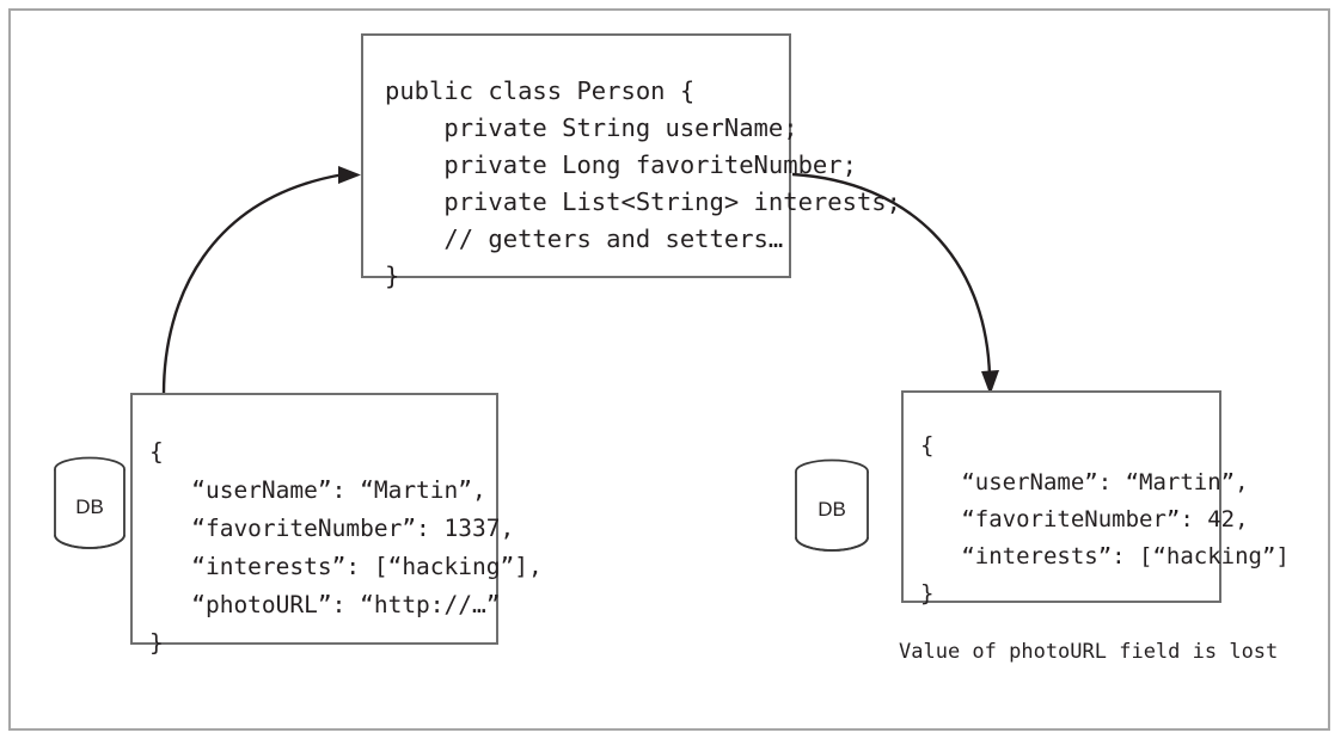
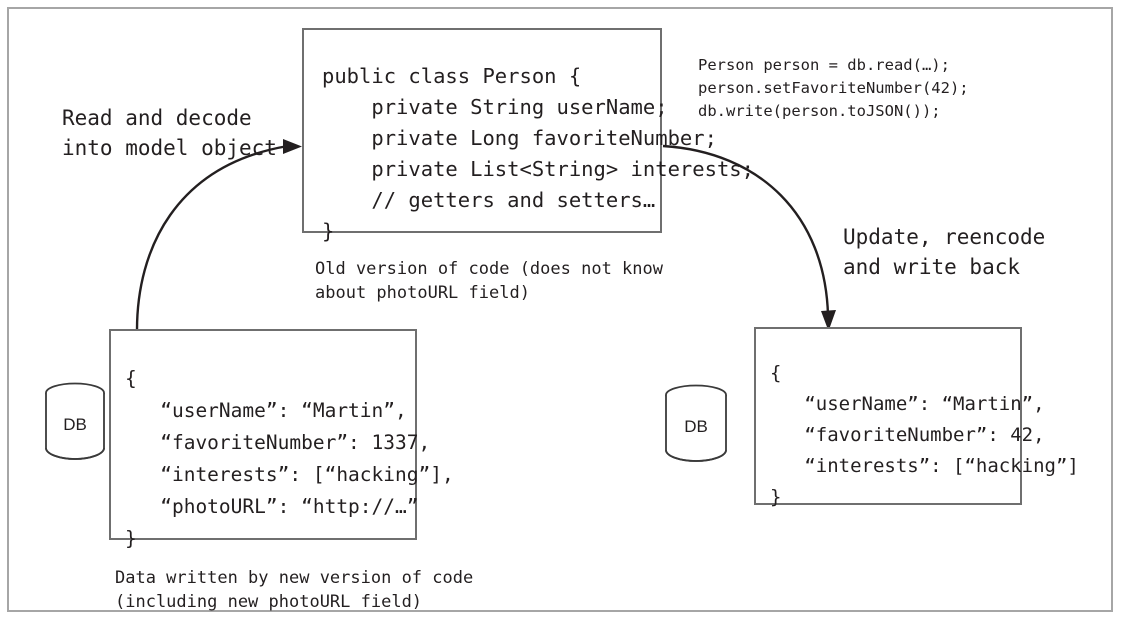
  public class Person {
  private String userName;
  private Long favoriteNumber;
  private List<String> interests;
  // getters and setters…
  }
+ Old version of code (does not know
+ about photoURL field)
+ Person person = db.read(…);
+ person.setFavoriteNumber(42);
+ db.write(person.toJSON());
+ Read and decode
+ into model object
+ Update, reencode
+ and write back
  DB
  DB
  {
  “userName”: “Martin”,
  “favoriteNumber”: 1337,
  “interests”: [“hacking”],
  “photoURL”: “http://…”
  }
+ Data written by new version of code
+ (including new photoURL field)
  {
  “userName”: “Martin”,
  “favoriteNumber”: 42,
  “interests”: [“hacking”]
  }
- Value of photoURL field is lost
